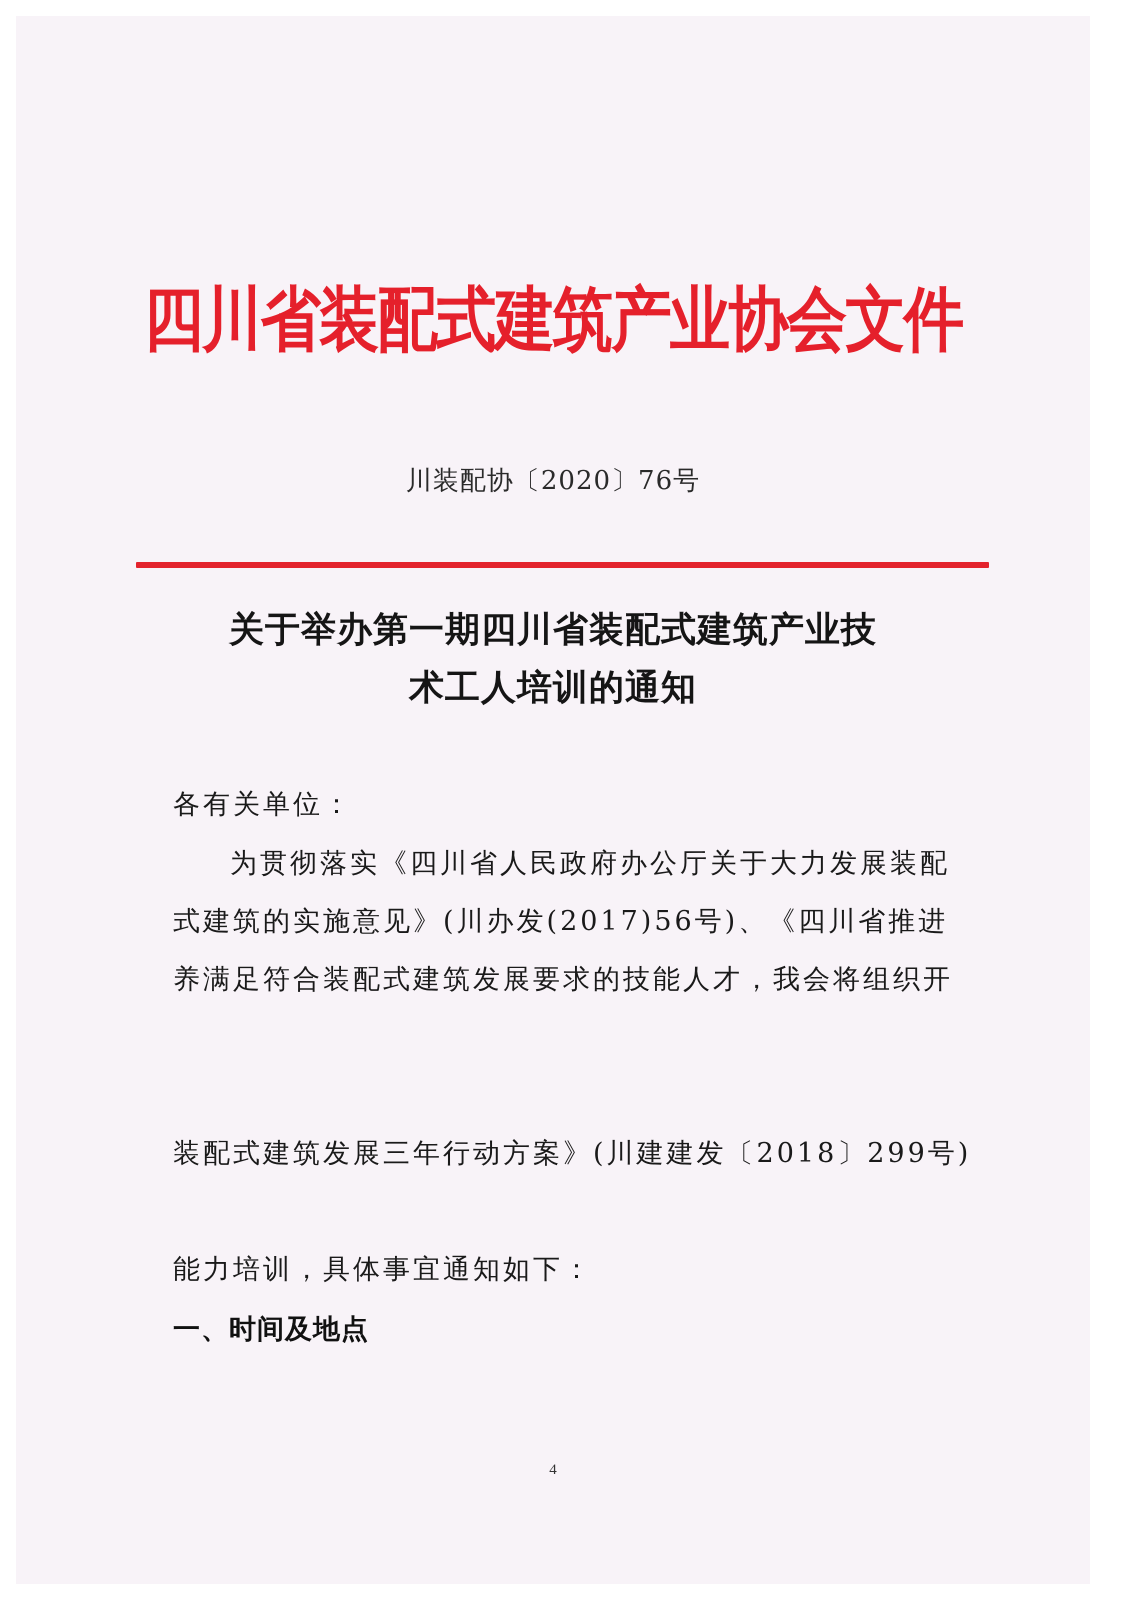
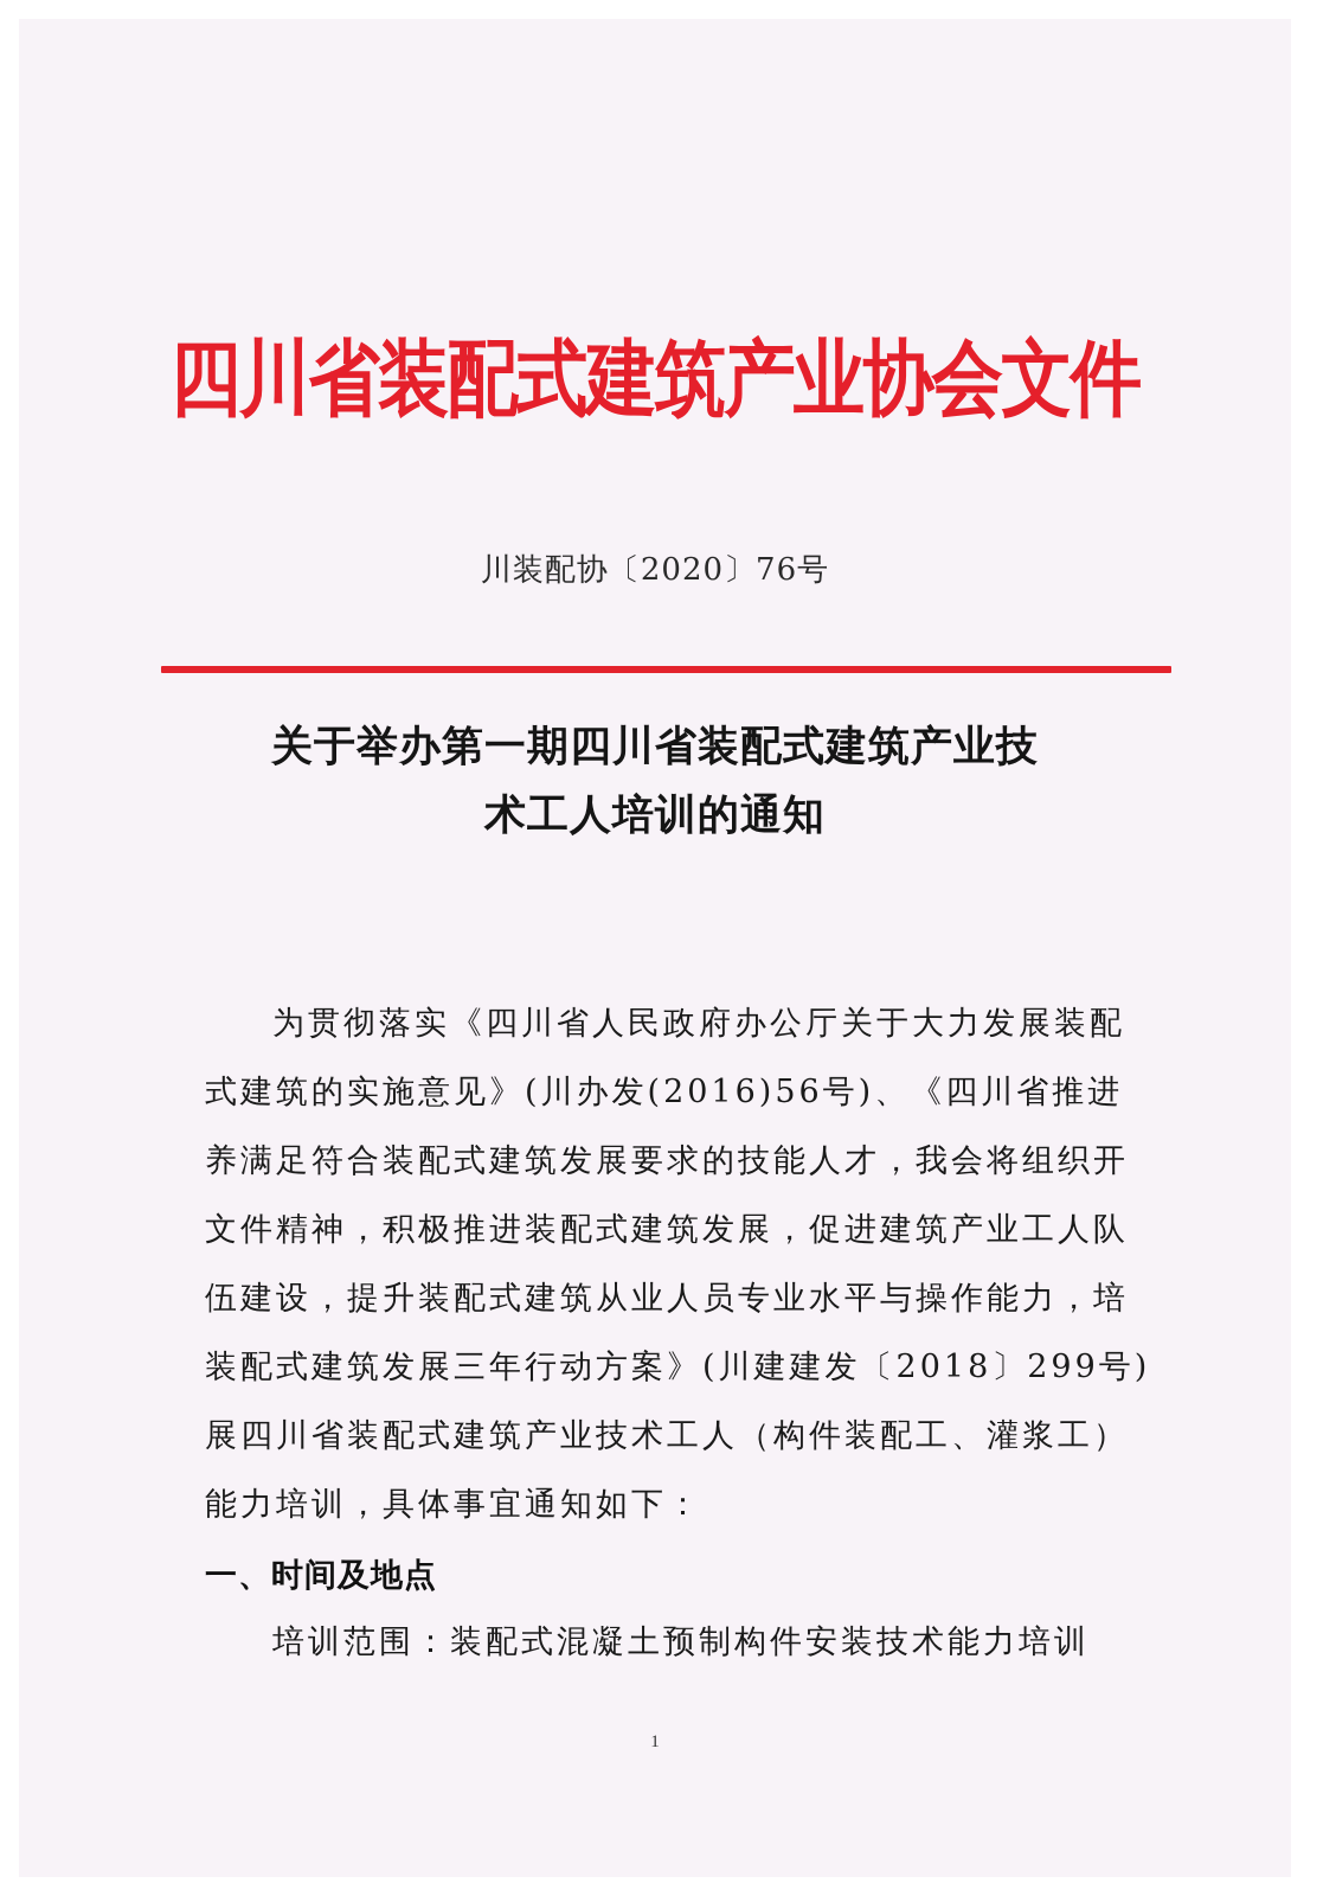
  四川省装配式建筑产业协会文件
  川装配协〔2020〕76号
  关于举办第一期四川省装配式建筑产业技
  术工人培训的通知
- 各有关单位：
  为贯彻落实《四川省人民政府办公厅关于大力发展装配
- 式建筑的实施意见》(川办发(2017)56号)、《四川省推进
+ 式建筑的实施意见》(川办发(2016)56号)、《四川省推进
  养满足符合装配式建筑发展要求的技能人才，我会将组织开
+ 文件精神，积极推进装配式建筑发展，促进建筑产业工人队
+ 伍建设，提升装配式建筑从业人员专业水平与操作能力，培
  装配式建筑发展三年行动方案》(川建建发〔2018〕299号)
+ 展四川省装配式建筑产业技术工人（构件装配工、灌浆工）
  能力培训，具体事宜通知如下：
  一、时间及地点
+ 培训范围：装配式混凝土预制构件安装技术能力培训
- 4
+ 1
